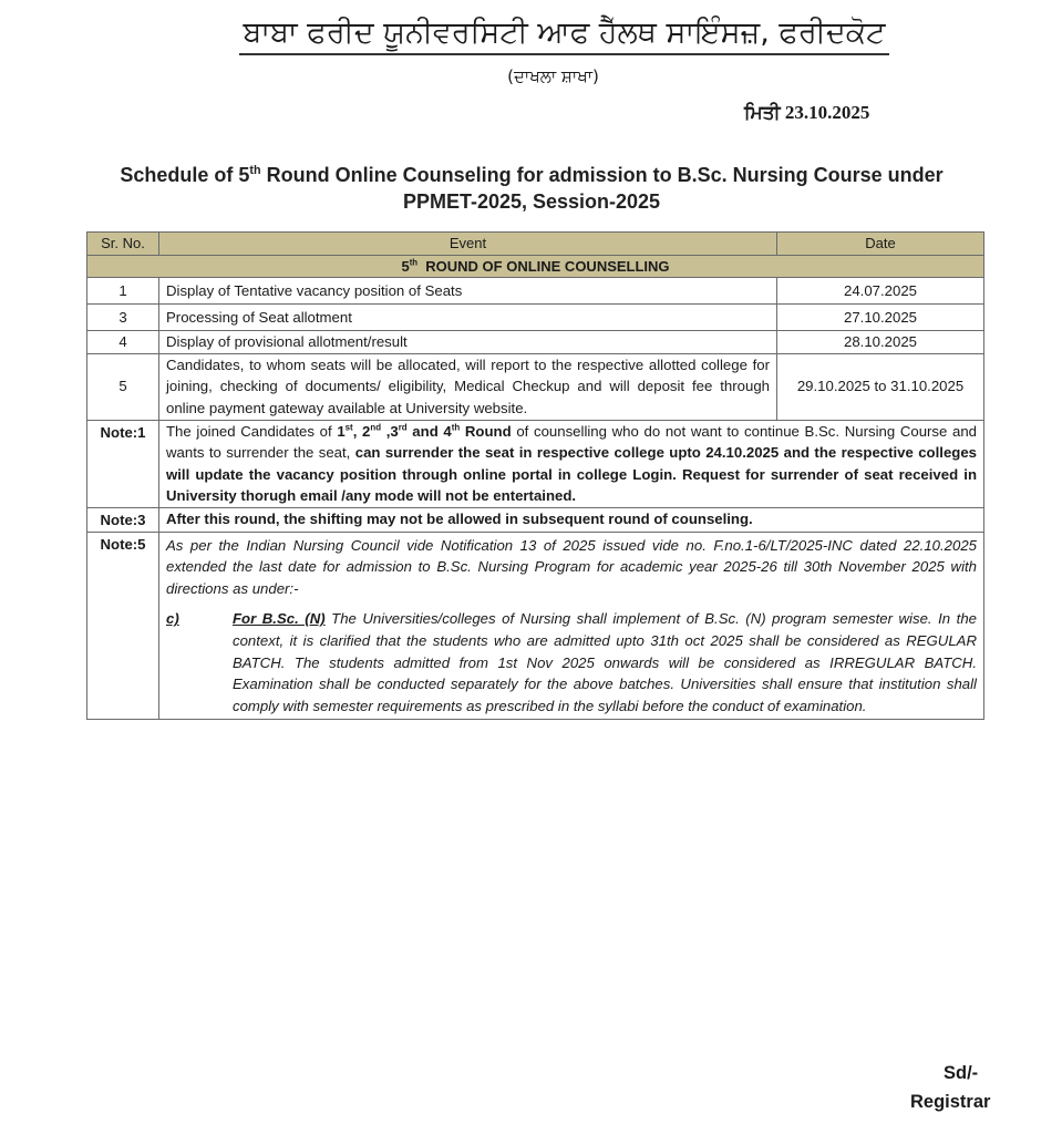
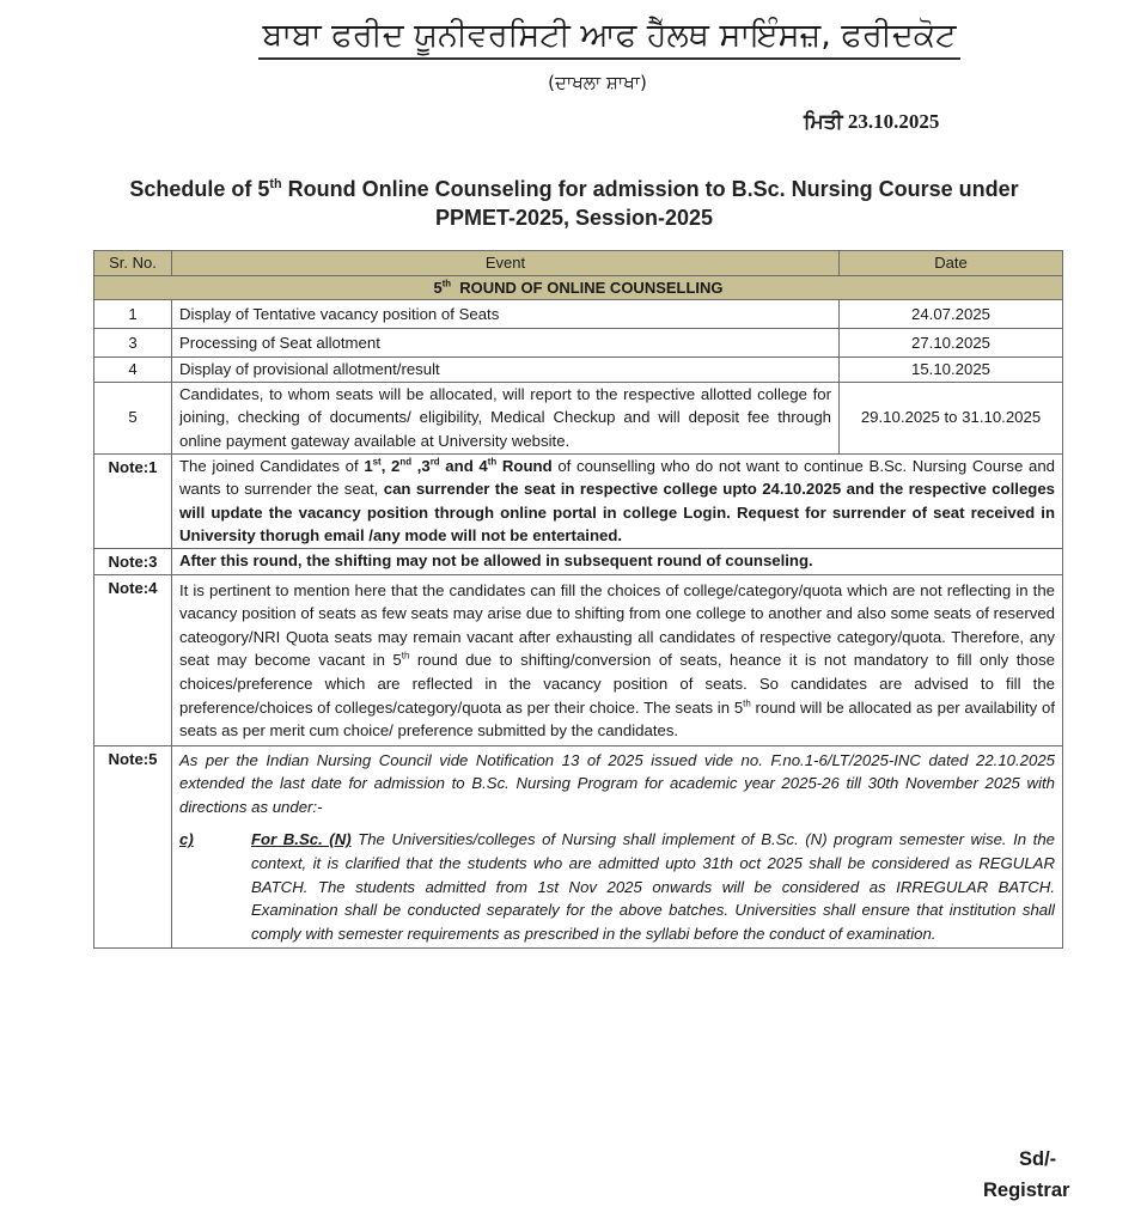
  ਬਾਬਾ ਫਰੀਦ ਯੂਨੀਵਰਸਿਟੀ ਆਫ ਹੈੱਲਥ ਸਾਇੰਸਜ਼, ਫਰੀਦਕੋਟ
  (ਦਾਖਲਾ ਸ਼ਾਖਾ)
  ਮਿਤੀ 23.10.2025
  Schedule of 5th Round Online Counseling for admission to B.Sc. Nursing Course under
  PPMET-2025, Session-2025
  Sr. No.	Event	Date
  5th ROUND OF ONLINE COUNSELLING
  1	Display of Tentative vacancy position of Seats	24.07.2025
  3	Processing of Seat allotment	27.10.2025
- 4	Display of provisional allotment/result	28.10.2025
+ 4	Display of provisional allotment/result	15.10.2025
  5	Candidates, to whom seats will be allocated, will report to the respective allotted college for joining, checking of documents/ eligibility, Medical Checkup and will deposit fee through online payment gateway available at University website.	29.10.2025 to 31.10.2025
  Note:1	The joined Candidates of 1st, 2nd ,3rd and 4th Round of counselling who do not want to continue B.Sc. Nursing Course and wants to surrender the seat, can surrender the seat in respective college upto 24.10.2025 and the respective colleges will update the vacancy position through online portal in college Login. Request for surrender of seat received in University thorugh email /any mode will not be entertained.
  Note:3	After this round, the shifting may not be allowed in subsequent round of counseling.
+ Note:4	It is pertinent to mention here that the candidates can fill the choices of college/category/quota which are not reflecting in the vacancy position of seats as few seats may arise due to shifting from one college to another and also some seats of reserved cateogory/NRI Quota seats may remain vacant after exhausting all candidates of respective category/quota. Therefore, any seat may become vacant in 5th round due to shifting/conversion of seats, heance it is not mandatory to fill only those choices/preference which are reflected in the vacancy position of seats. So candidates are advised to fill the preference/choices of colleges/category/quota as per their choice. The seats in 5th round will be allocated as per availability of seats as per merit cum choice/ preference submitted by the candidates.
  Note:5	As per the Indian Nursing Council vide Notification 13 of 2025 issued vide no. F.no.1-6/LT/2025-INC dated 22.10.2025 extended the last date for admission to B.Sc. Nursing Program for academic year 2025-26 till 30th November 2025 with directions as under:- c) For B.Sc. (N) The Universities/colleges of Nursing shall implement of B.Sc. (N) program semester wise. In the context, it is clarified that the students who are admitted upto 31th oct 2025 shall be considered as REGULAR BATCH. The students admitted from 1st Nov 2025 onwards will be considered as IRREGULAR BATCH. Examination shall be conducted separately for the above batches. Universities shall ensure that institution shall comply with semester requirements as prescribed in the syllabi before the conduct of examination.
  Sd/-
  Registrar
